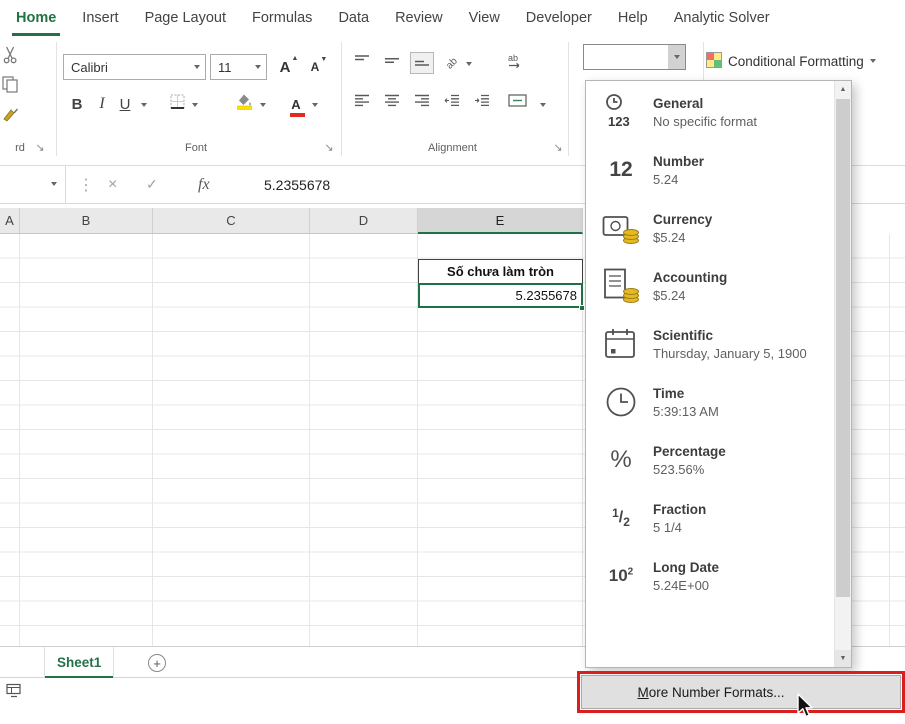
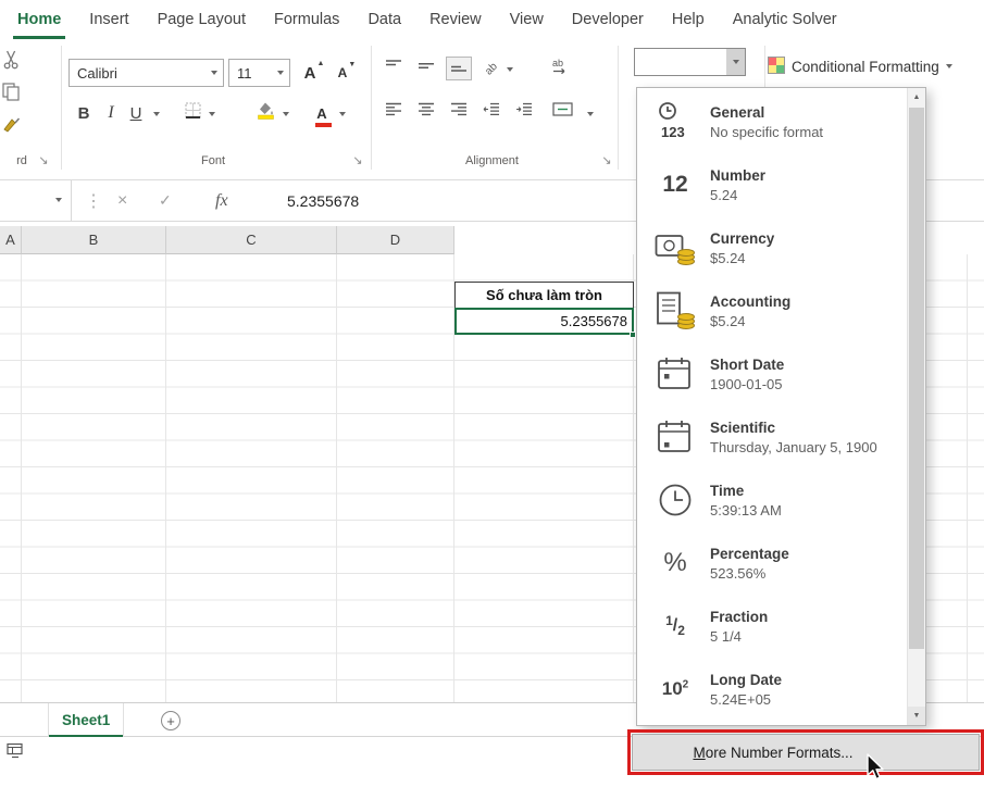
  Home
  Insert
  Page Layout
  Formulas
  Data
  Review
  View
  Developer
  Help
  Analytic Solver
  rd
  ↘
  Calibri
  11
  A
  A
  B
  I
  U
  A
  Font
  ↘
  ab
  Alignment
  ↘
  Conditional Formatting
  ⋮
  ×
  ✓
  fx
  5.2355678
  A
  B
  C
  D
- E
  Số chưa làm tròn
  5.2355678
  Sheet1
  +
  123
  General
  No specific format
  12
  Number
  5.24
  Currency
  $5.24
  Accounting
  $5.24
+ Short Date
+ 1900-01-05
  Scientific
  Thursday, January 5, 1900
  Time
  5:39:13 AM
  %
  Percentage
  523.56%
  1/2
  Fraction
  5 1/4
  102
  Long Date
- 5.24E+00
+ 5.24E+05
  More Number Formats...
